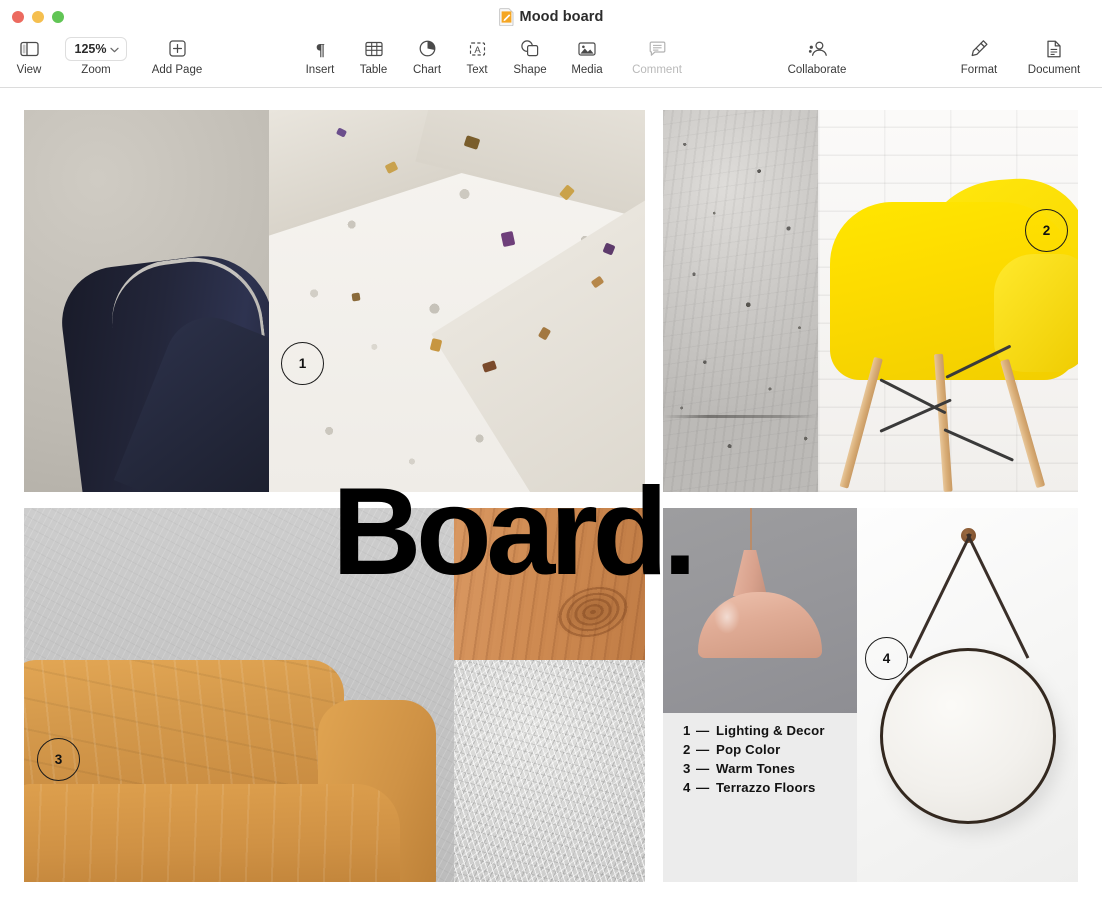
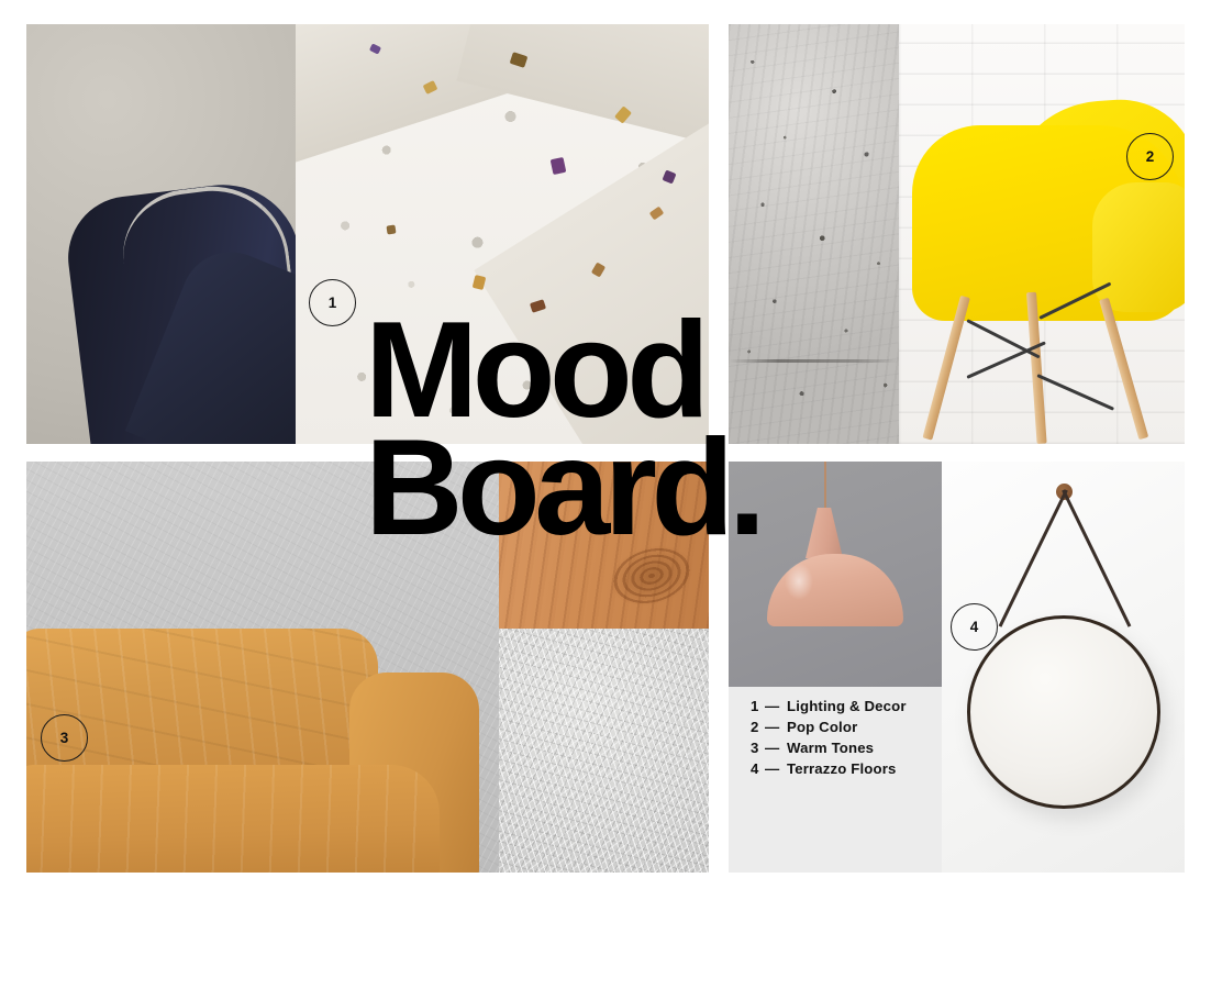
- Mood board
- View
- 125%
- Zoom
- Add Page
- ¶
- Insert
- Table
- Chart
- A
- Text
- Shape
- Media
- Comment
- Collaborate
- Format
- Document
  1
  —
  Lighting & Decor
  2
  —
  Pop Color
  3
  —
  Warm Tones
  4
  —
  Terrazzo Floors
+ Mood
  Board.
  1
  2
  3
  4
